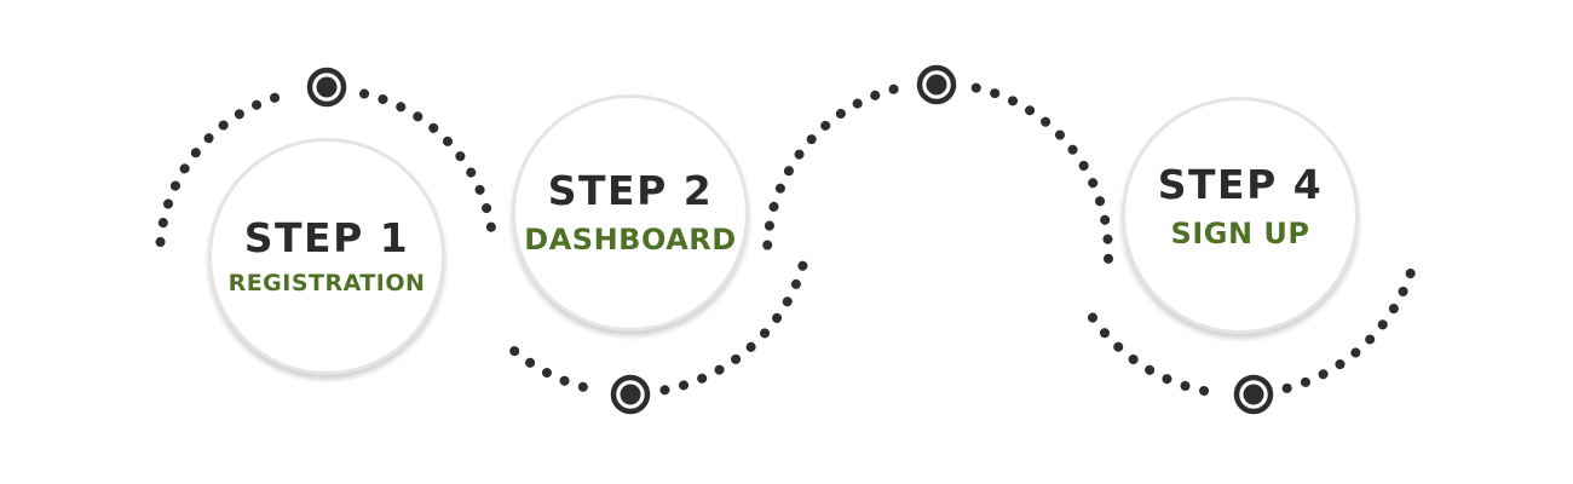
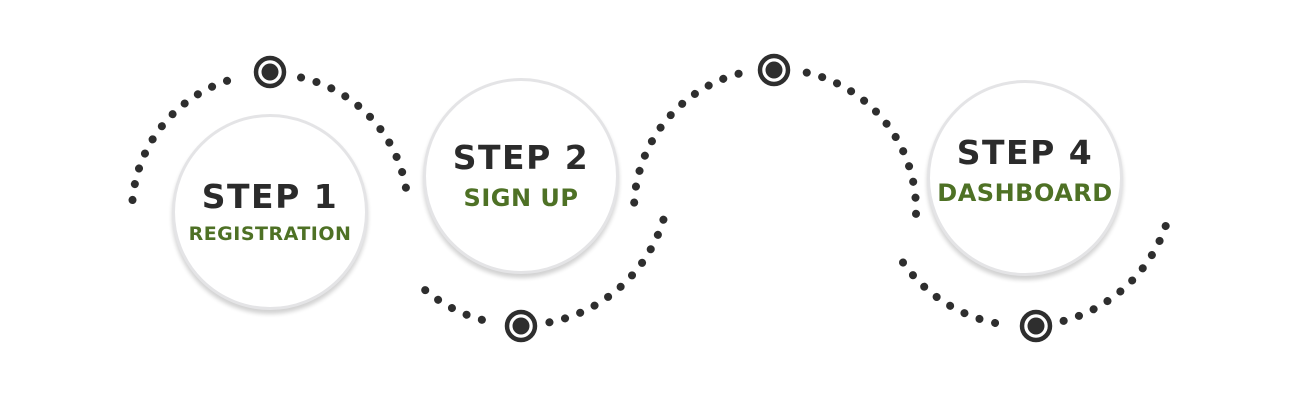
  STEP 1
  REGISTRATION
  STEP 2
- DASHBOARD
+ SIGN UP
  STEP 4
- SIGN UP
+ DASHBOARD
